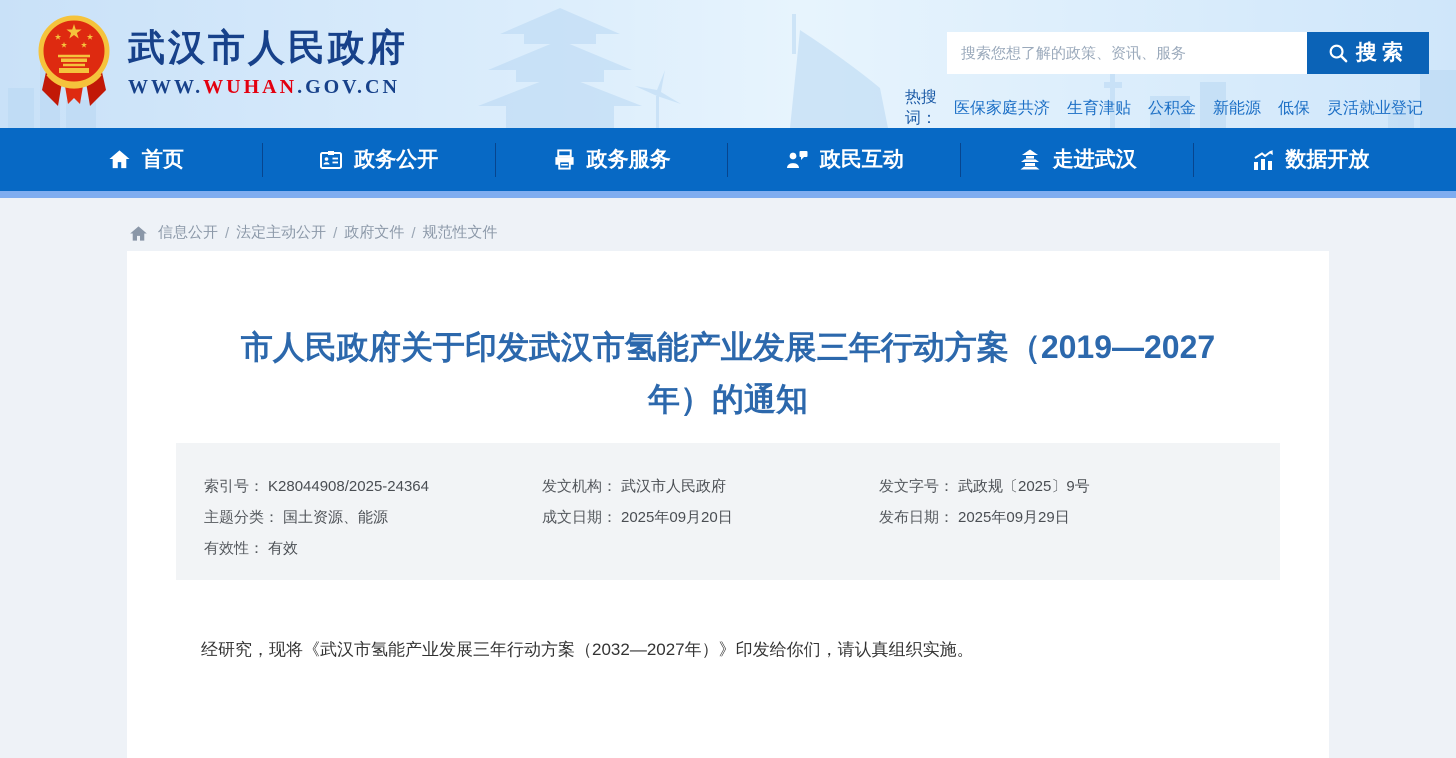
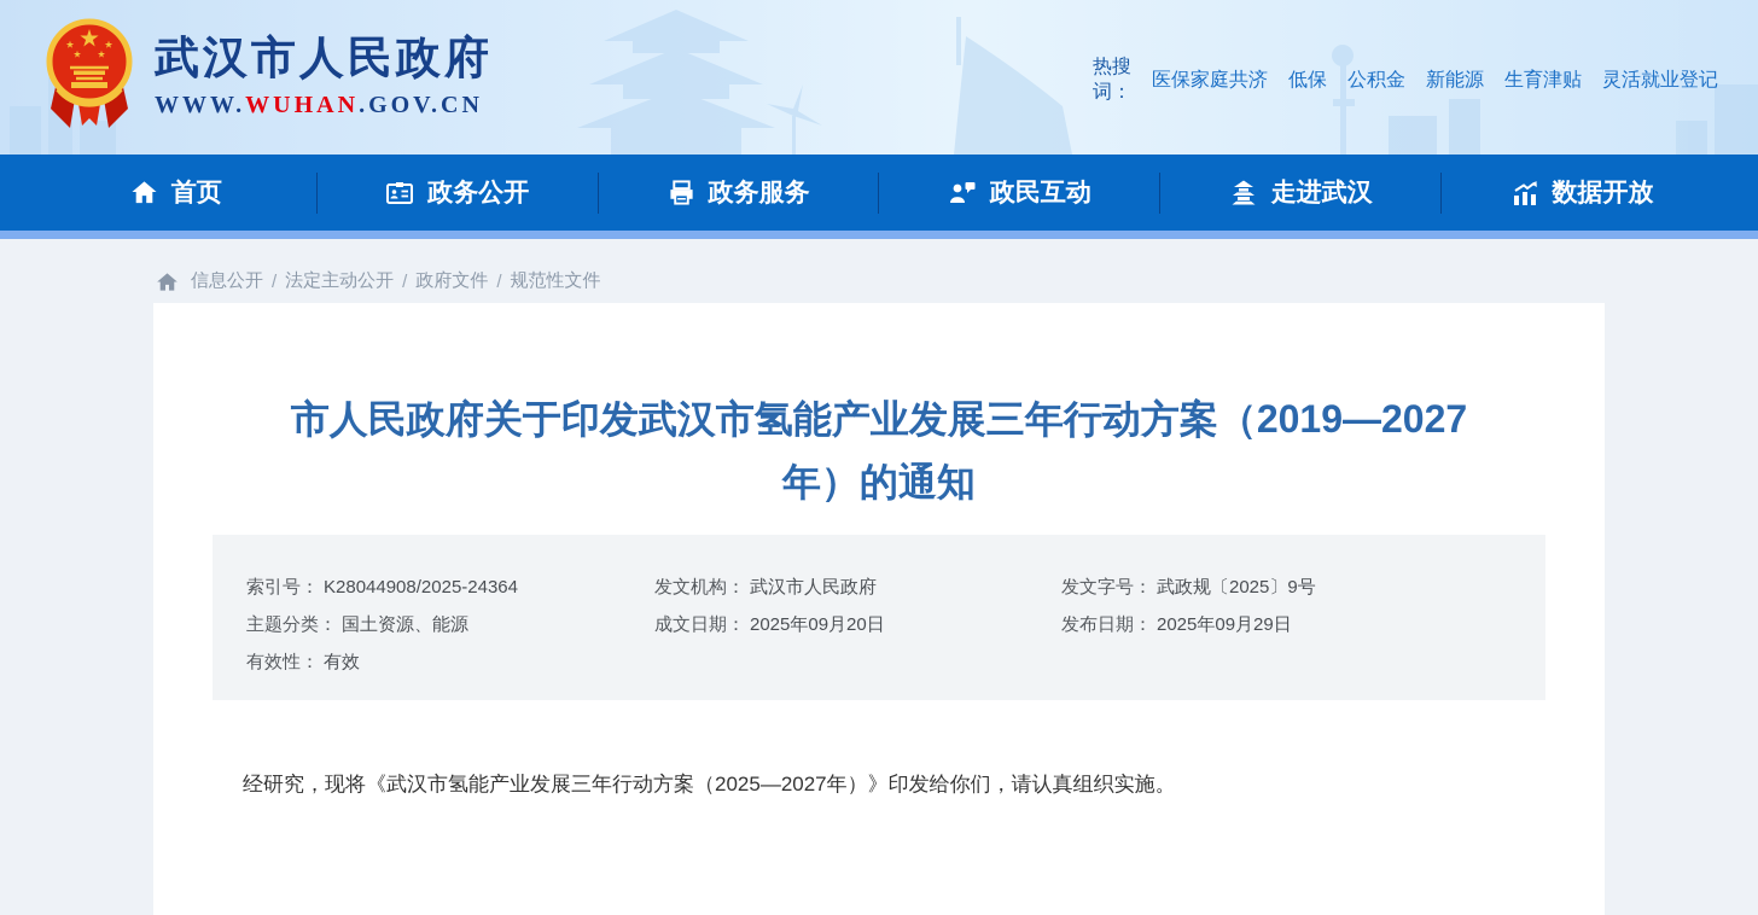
  武汉市人民政府
  WWW.WUHAN.GOV.CN
- 搜索您想了解的政策、资讯、服务
- 搜索
  热搜词：
  医保家庭共济
- 生育津贴
+ 低保
  公积金
  新能源
- 低保
+ 生育津贴
  灵活就业登记
  首页
  政务公开
  政务服务
  政民互动
  走进武汉
  数据开放
  信息公开
  /
  法定主动公开
  /
  政府文件
  /
  规范性文件
  市人民政府关于印发武汉市氢能产业发展三年行动方案（2019—2027年）的通知
  索引号： K28044908/2025-24364
  主题分类： 国土资源、能源
  有效性： 有效
  发文机构： 武汉市人民政府
  成文日期： 2025年09月20日
  发文字号： 武政规〔2025〕9号
  发布日期： 2025年09月29日
- 经研究，现将《武汉市氢能产业发展三年行动方案（2032—2027年）》印发给你们，请认真组织实施。
+ 经研究，现将《武汉市氢能产业发展三年行动方案（2025—2027年）》印发给你们，请认真组织实施。
